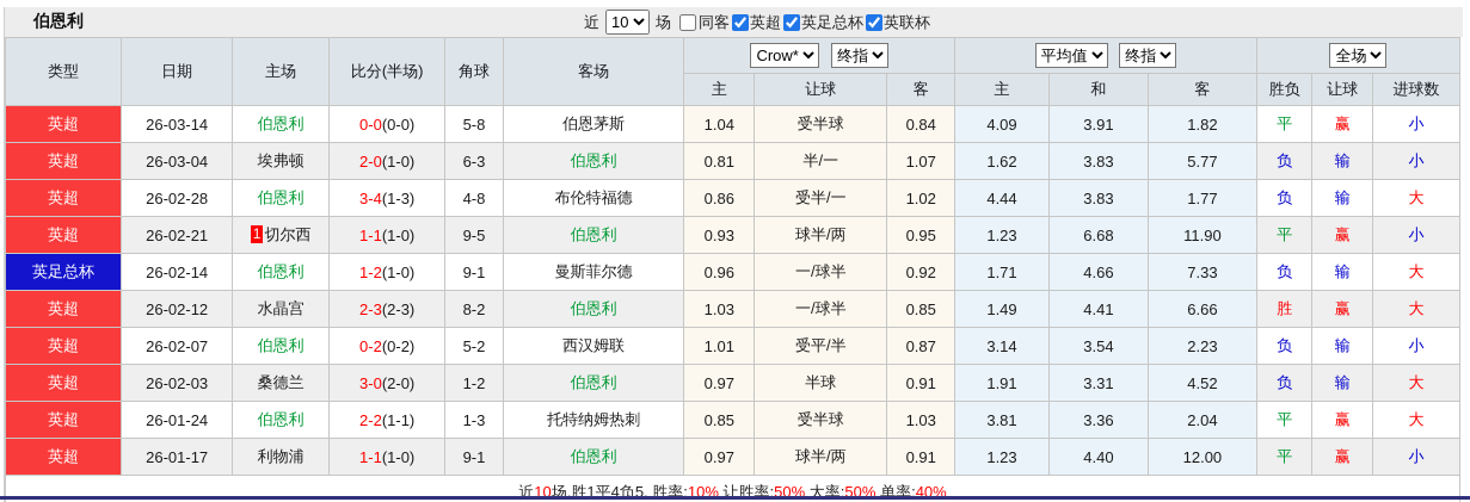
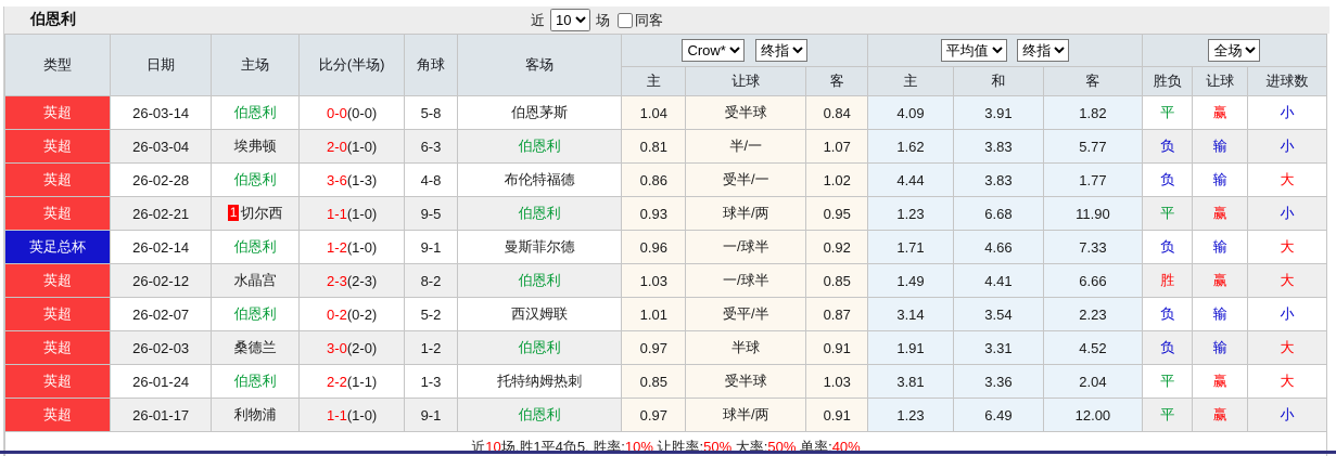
  伯恩利
  近
  10
  场
  同客
- 英超
- 英足总杯
- 英联杯
  类型	日期	主场	比分(半场)	角球	客场	Crow* 终指	平均值 终指	全场
  主	让球	客	主	和	客	胜负	让球	进球数
  英超	26-03-14	伯恩利	0-0(0-0)	5-8	伯恩茅斯	1.04	受半球	0.84	4.09	3.91	1.82	平	赢	小
  英超	26-03-04	埃弗顿	2-0(1-0)	6-3	伯恩利	0.81	半/一	1.07	1.62	3.83	5.77	负	输	小
- 英超	26-02-28	伯恩利	3-4(1-3)	4-8	布伦特福德	0.86	受半/一	1.02	4.44	3.83	1.77	负	输	大
+ 英超	26-02-28	伯恩利	3-6(1-3)	4-8	布伦特福德	0.86	受半/一	1.02	4.44	3.83	1.77	负	输	大
  英超	26-02-21	1 切尔西	1-1(1-0)	9-5	伯恩利	0.93	球半/两	0.95	1.23	6.68	11.90	平	赢	小
  英足总杯	26-02-14	伯恩利	1-2(1-0)	9-1	曼斯菲尔德	0.96	一/球半	0.92	1.71	4.66	7.33	负	输	大
  英超	26-02-12	水晶宫	2-3(2-3)	8-2	伯恩利	1.03	一/球半	0.85	1.49	4.41	6.66	胜	赢	大
  英超	26-02-07	伯恩利	0-2(0-2)	5-2	西汉姆联	1.01	受平/半	0.87	3.14	3.54	2.23	负	输	小
  英超	26-02-03	桑德兰	3-0(2-0)	1-2	伯恩利	0.97	半球	0.91	1.91	3.31	4.52	负	输	大
  英超	26-01-24	伯恩利	2-2(1-1)	1-3	托特纳姆热刺	0.85	受半球	1.03	3.81	3.36	2.04	平	赢	大
- 英超	26-01-17	利物浦	1-1(1-0)	9-1	伯恩利	0.97	球半/两	0.91	1.23	4.40	12.00	平	赢	小
+ 英超	26-01-17	利物浦	1-1(1-0)	9-1	伯恩利	0.97	球半/两	0.91	1.23	6.49	12.00	平	赢	小
  近10场,胜1平4负5, 胜率:10% 让胜率:50% 大率:50% 单率:40%
